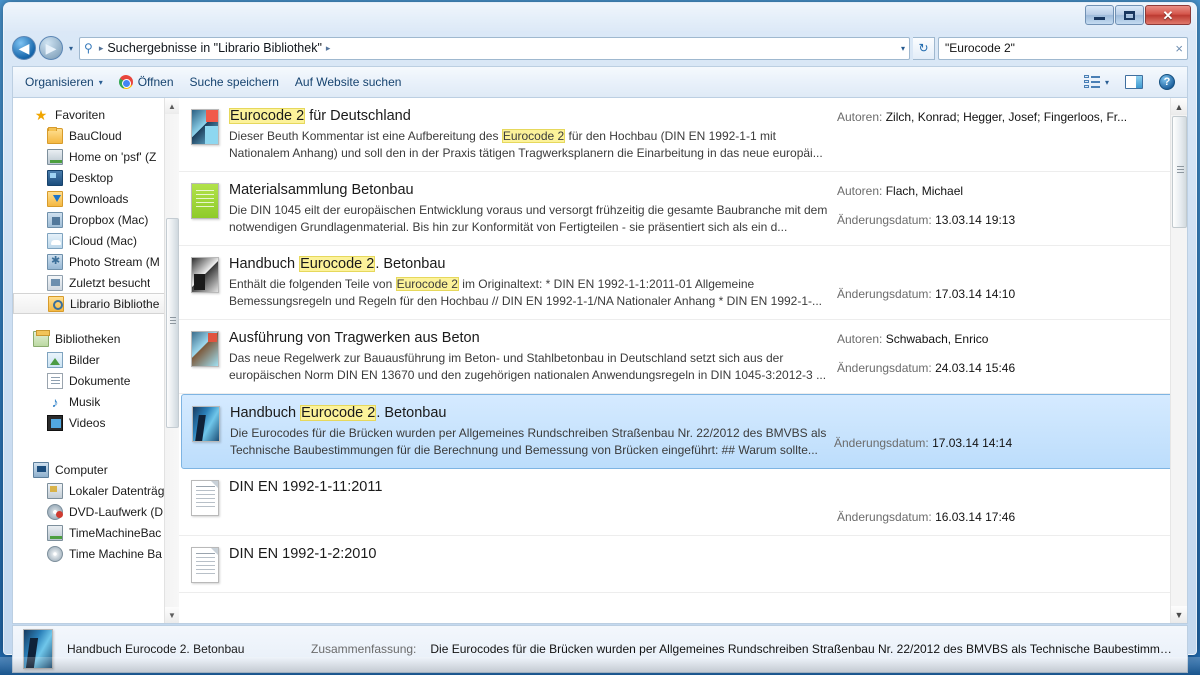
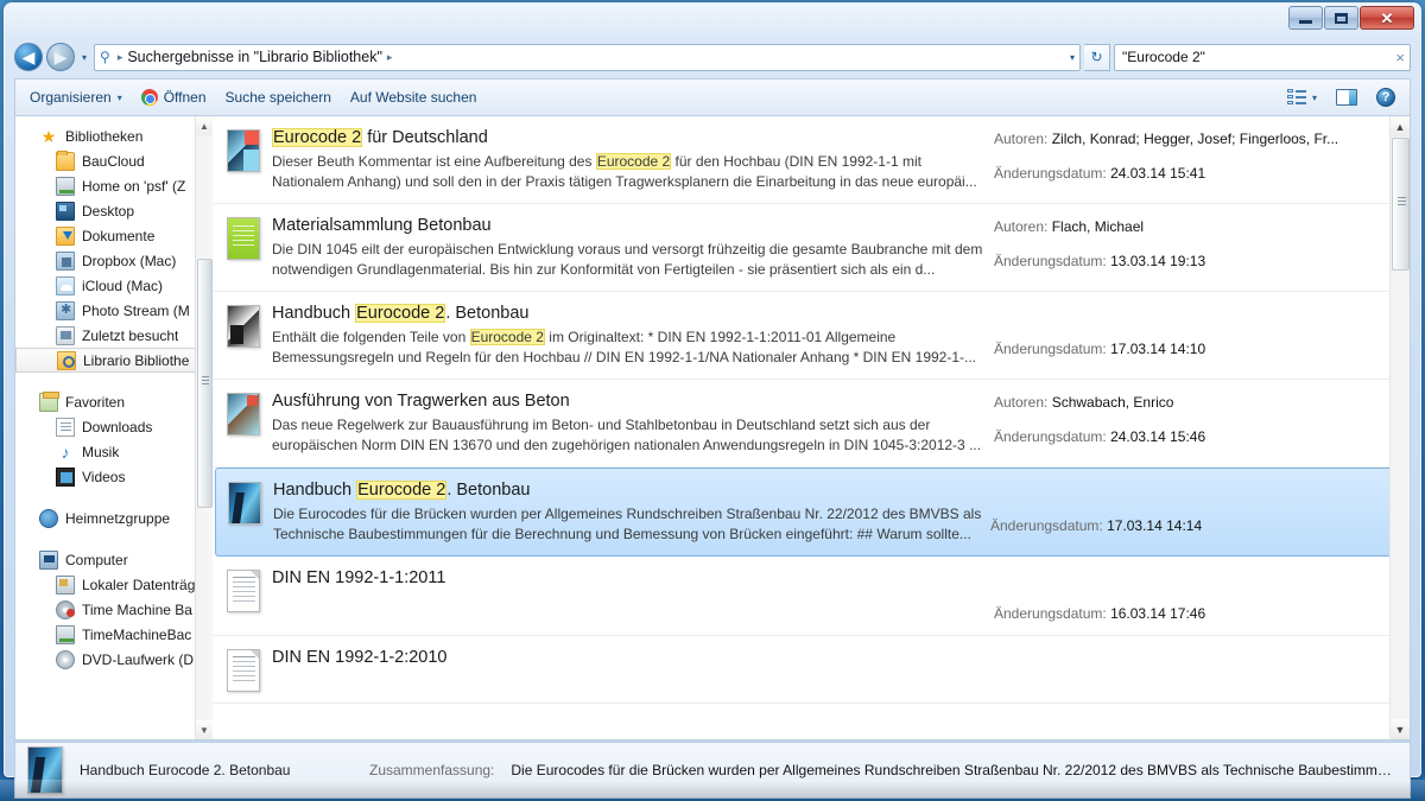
  ✕
  ◀
  ▶
  ▾
  ⚲
  ▸
  Suchergebnisse in "Librario Bibliothek"
  ▸
  ▾
  ↻
  "Eurocode 2"
  ×
  Organisieren
  ▾
  Öffnen
  Suche speichern
  Auf Website suchen
  ▾
  ?
  ★
- Favoriten
+ Bibliotheken
  BauCloud
  Home on 'psf' (Z
  Desktop
- Downloads
+ Dokumente
  Dropbox (Mac)
  iCloud (Mac)
  Photo Stream (M
  Zuletzt besucht
  Librario Bibliothe
- Bibliotheken
+ Favoriten
- Bilder
- Dokumente
+ Downloads
  ♪
  Musik
  Videos
+ Heimnetzgruppe
  Computer
  Lokaler Datenträg
- DVD-Laufwerk (D
+ Time Machine Ba
  TimeMachineBac
- Time Machine Ba
+ DVD-Laufwerk (D
  ▲
  ▼
  Eurocode 2 für Deutschland
  Dieser Beuth Kommentar ist eine Aufbereitung des Eurocode 2 für den Hochbau (DIN EN 1992-1-1 mit Nationalem Anhang) und soll den in der Praxis tätigen Tragwerksplanern die Einarbeitung in das neue europäi...
  Autoren: Zilch, Konrad; Hegger, Josef; Fingerloos, Fr...
+ Änderungsdatum: 24.03.14 15:41
  Materialsammlung Betonbau
  Die DIN 1045 eilt der europäischen Entwicklung voraus und versorgt frühzeitig die gesamte Baubranche mit dem notwendigen Grundlagenmaterial. Bis hin zur Konformität von Fertigteilen - sie präsentiert sich als ein d...
  Autoren: Flach, Michael
  Änderungsdatum: 13.03.14 19:13
  Handbuch Eurocode 2. Betonbau
  Enthält die folgenden Teile von Eurocode 2 im Originaltext: * DIN EN 1992-1-1:2011-01 Allgemeine Bemessungsregeln und Regeln für den Hochbau // DIN EN 1992-1-1/NA Nationaler Anhang * DIN EN 1992-1-...
  Änderungsdatum: 17.03.14 14:10
  Ausführung von Tragwerken aus Beton
  Das neue Regelwerk zur Bauausführung im Beton- und Stahlbetonbau in Deutschland setzt sich aus der europäischen Norm DIN EN 13670 und den zugehörigen nationalen Anwendungsregeln in DIN 1045-3:2012-3 ...
  Autoren: Schwabach, Enrico
  Änderungsdatum: 24.03.14 15:46
  Handbuch Eurocode 2. Betonbau
  Die Eurocodes für die Brücken wurden per Allgemeines Rundschreiben Straßenbau Nr. 22/2012 des BMVBS als Technische Baubestimmungen für die Berechnung und Bemessung von Brücken eingeführt: ## Warum sollte...
  Änderungsdatum: 17.03.14 14:14
- DIN EN 1992-1-11:2011
+ DIN EN 1992-1-1:2011
  Änderungsdatum: 16.03.14 17:46
  DIN EN 1992-1-2:2010
  ▲
  ▼
  Handbuch Eurocode 2. Betonbau
  Zusammenfassung:
  Die Eurocodes für die Brücken wurden per Allgemeines Rundschreiben Straßenbau Nr. 22/2012 des BMVBS als Technische Baubestimmung
